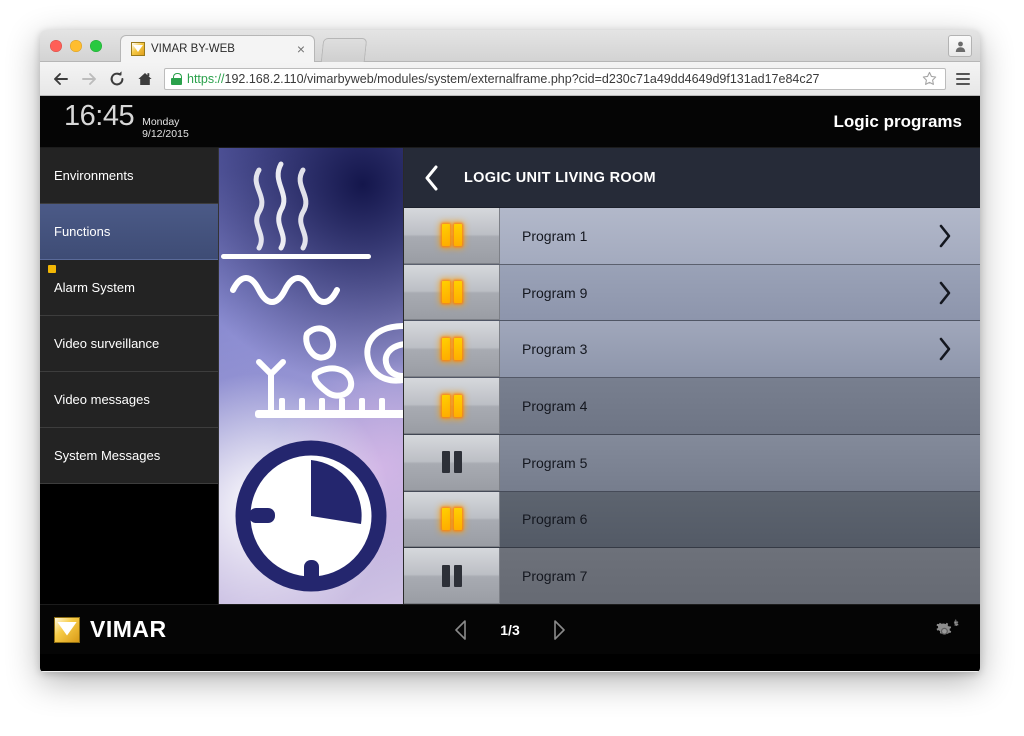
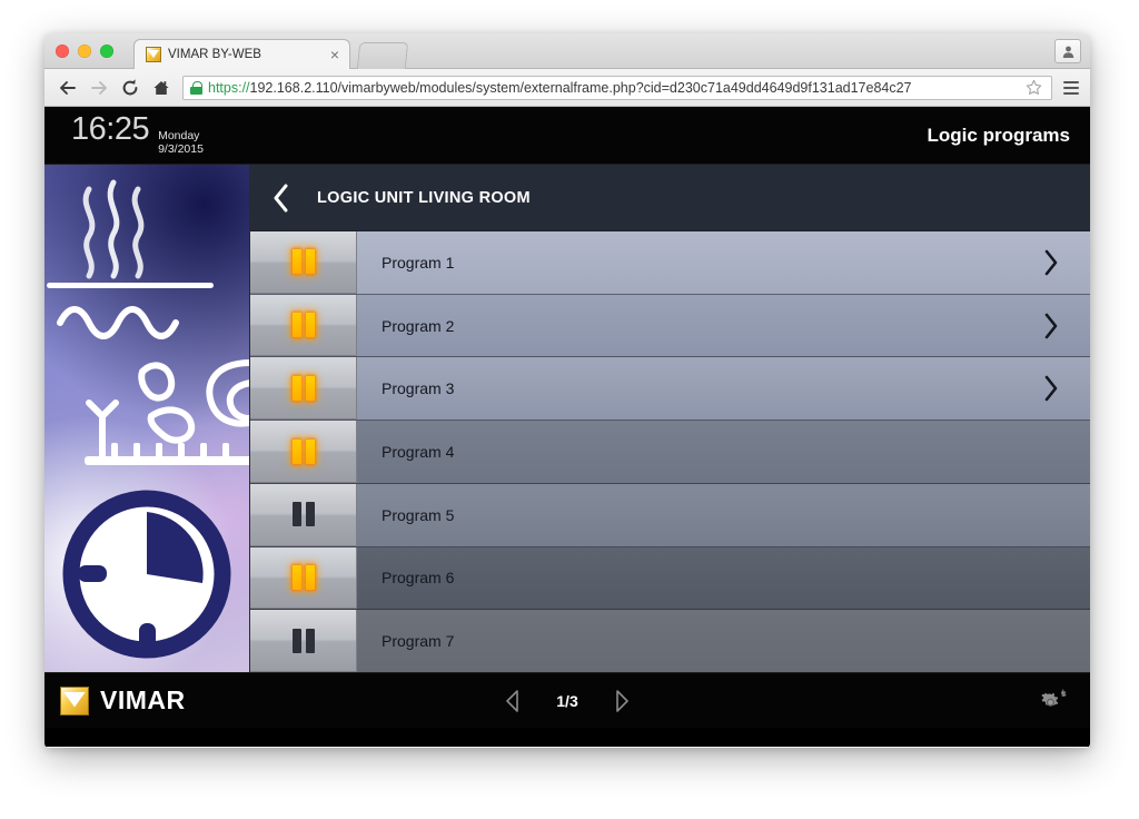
  VIMAR BY-WEB
  ×
  https://
  192.168.2.110/vimarbyweb/modules/system/externalframe.php?cid=d230c71a49dd4649d9f131ad17e84c27
- 16:45
+ 16:25
  Monday
- 9/12/2015
+ 9/3/2015
  Logic programs
- Environments
- Functions
- Alarm System
- Video surveillance
- Video messages
- System Messages
  LOGIC UNIT LIVING ROOM
  Program 1
- Program 9
+ Program 2
  Program 3
  Program 4
  Program 5
  Program 6
  Program 7
  VIMAR
  1/3
